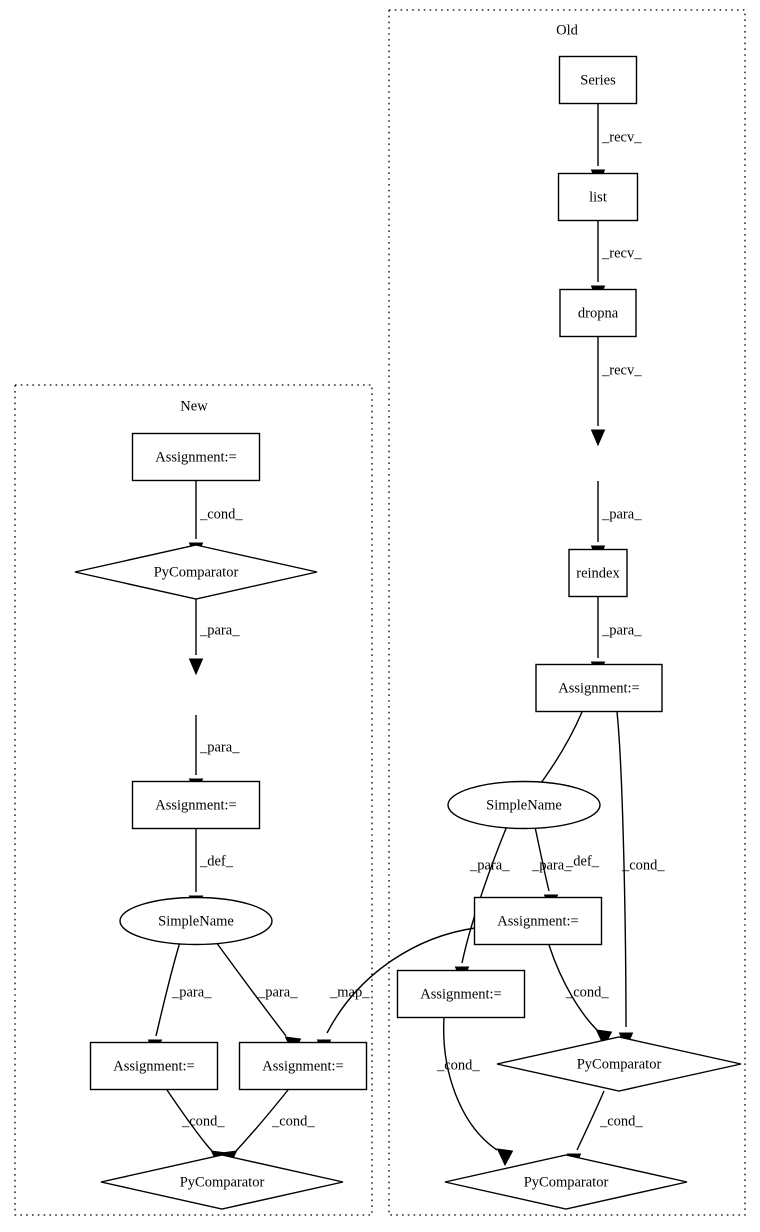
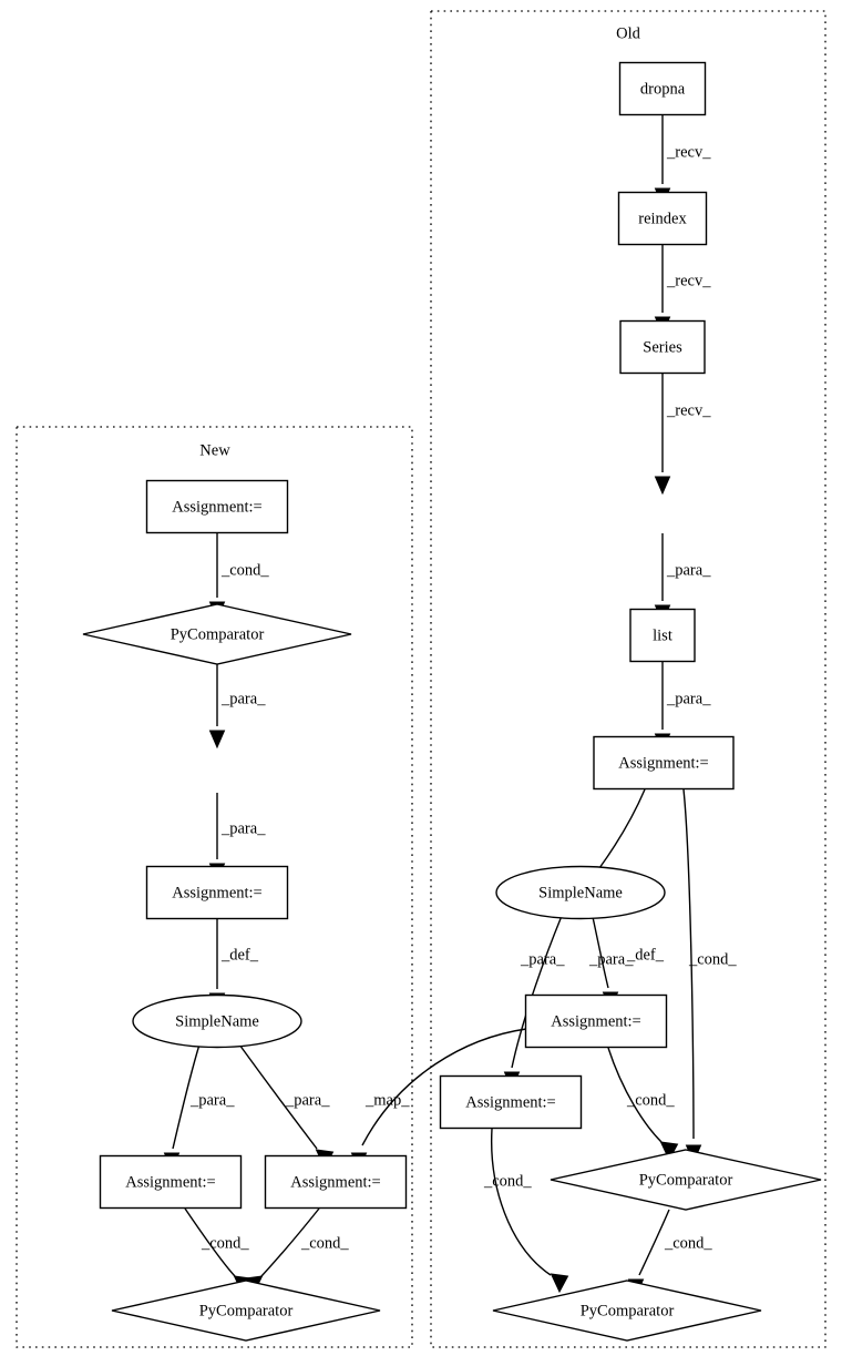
  New
  Old
  _recv_
  _recv_
  _recv_
  _para_
  _para_
  _def_
  _cond_
  _para_
  _para_
  _cond_
  _cond_
  _cond_
  _cond_
  _para_
  _para_
  _def_
  _para_
  _para_
  _map_
  _cond_
  _cond_
- Series
+ dropna
- list
+ reindex
- dropna
+ Series
- reindex
+ list
  Assignment:=
  SimpleName
  Assignment:=
  Assignment:=
  PyComparator
  PyComparator
  Assignment:=
  PyComparator
  Assignment:=
  SimpleName
  Assignment:=
  Assignment:=
  PyComparator
